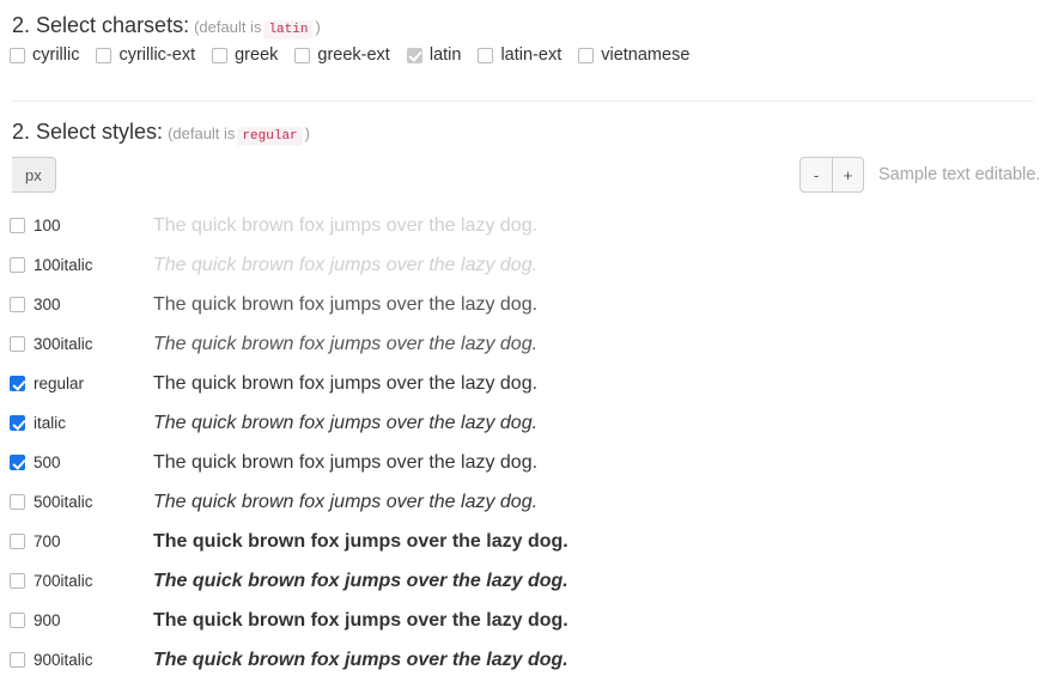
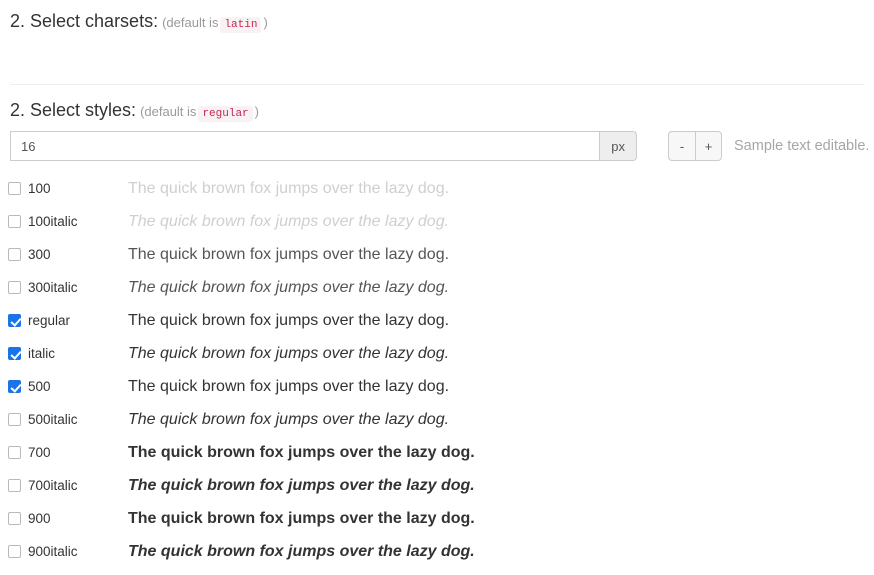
  2. Select charsets: (default is latin )
- cyrillic
- cyrillic-ext
- greek
- greek-ext
- latin
- latin-ext
- vietnamese
  2. Select styles: (default is regular )
+ 16
  px
  -
  +
  Sample text editable.
  100
  The quick brown fox jumps over the lazy dog.
  100italic
  The quick brown fox jumps over the lazy dog.
  300
  The quick brown fox jumps over the lazy dog.
  300italic
  The quick brown fox jumps over the lazy dog.
  regular
  The quick brown fox jumps over the lazy dog.
  italic
  The quick brown fox jumps over the lazy dog.
  500
  The quick brown fox jumps over the lazy dog.
  500italic
  The quick brown fox jumps over the lazy dog.
  700
  The quick brown fox jumps over the lazy dog.
  700italic
  The quick brown fox jumps over the lazy dog.
  900
  The quick brown fox jumps over the lazy dog.
  900italic
  The quick brown fox jumps over the lazy dog.
